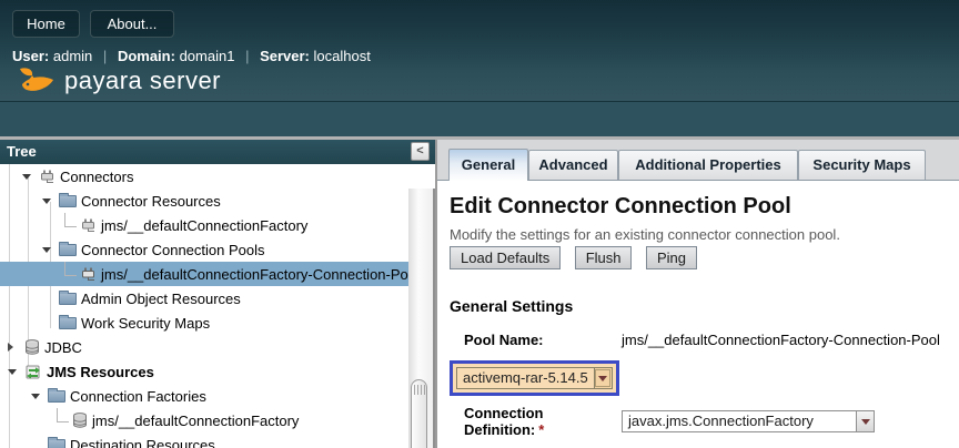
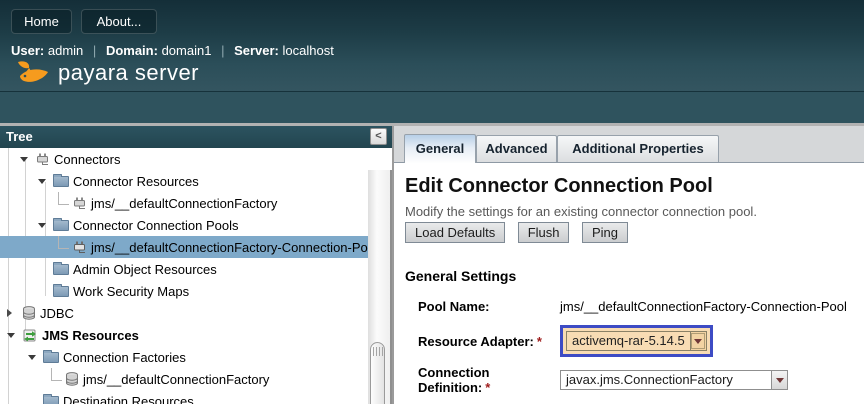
  Home
  About...
  User: admin | Domain: domain1 | Server: localhost
  payara server
  Tree
  <
  Connectors
  Connector Resources
  jms/__defaultConnectionFactory
  Connector Connection Pools
  jms/__defaultConnectionFactory-Connection-Po
  Admin Object Resources
  Work Security Maps
  JDBC
  JMS Resources
  Connection Factories
  jms/__defaultConnectionFactory
  Destination Resources
  General
  Advanced
  Additional Properties
- Security Maps
  Edit Connector Connection Pool
  Modify the settings for an existing connector connection pool.
  Load Defaults Flush Ping
  General Settings
  Pool Name:
  jms/__defaultConnectionFactory-Connection-Pool
+ Resource Adapter: *
  activemq-rar-5.14.5
  Connection Definition: *
  javax.jms.ConnectionFactory
